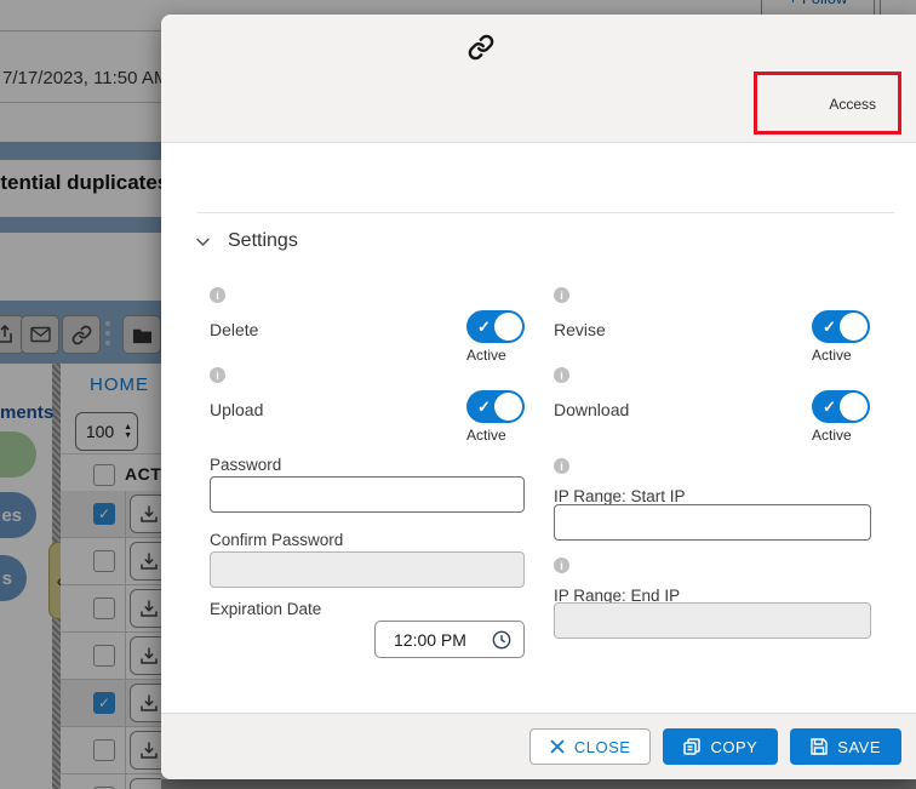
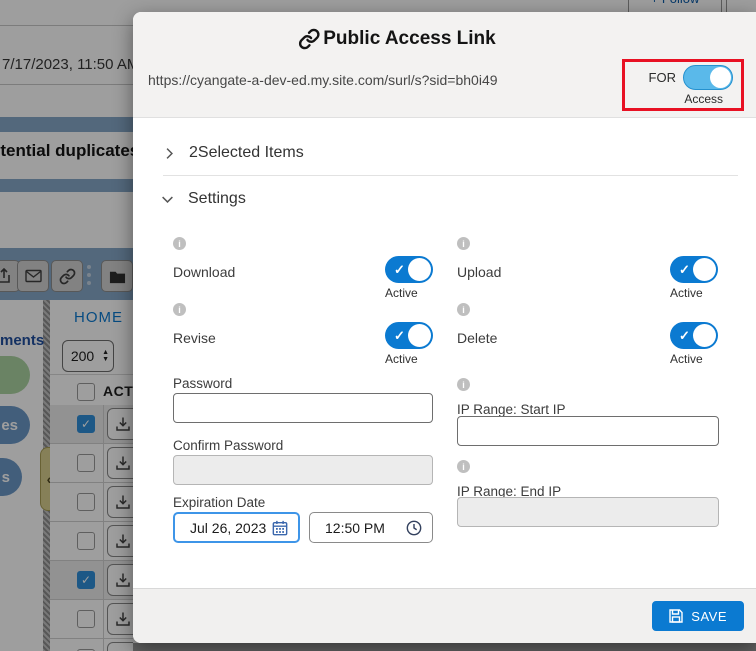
  7/17/2023, 11:50 A
  tential duplicate
  HOME
  ments
- 100
+ 200
  ACT
  es
  s
  ‹
  ✓
  ✓
+ Public Access Link
+ https://cyangate-a-dev-ed.my.site.com/surl/s?sid=bh0i49
+ FOR
  Access
+ 2Selected Items
  Settings
  i
- Delete
+ Download
  ✓
  Active
  i
- Revise
+ Upload
  ✓
  Active
  i
- Upload
+ Revise
  ✓
  Active
  i
- Download
+ Delete
  ✓
  Active
  Password
  Confirm Password
  Expiration Date
+ Jul 26, 2023
- 12:00 PM
+ 12:50 PM
  i
  IP Range: Start IP
  i
  IP Range: End IP
- CLOSE
- COPY
  SAVE
